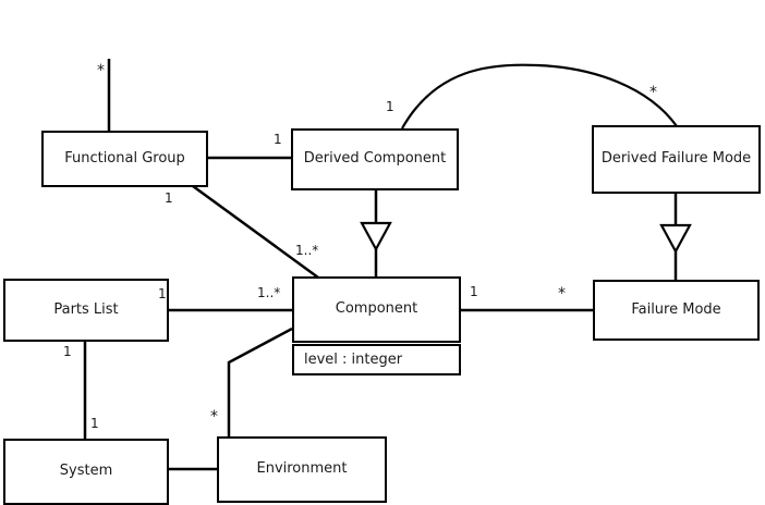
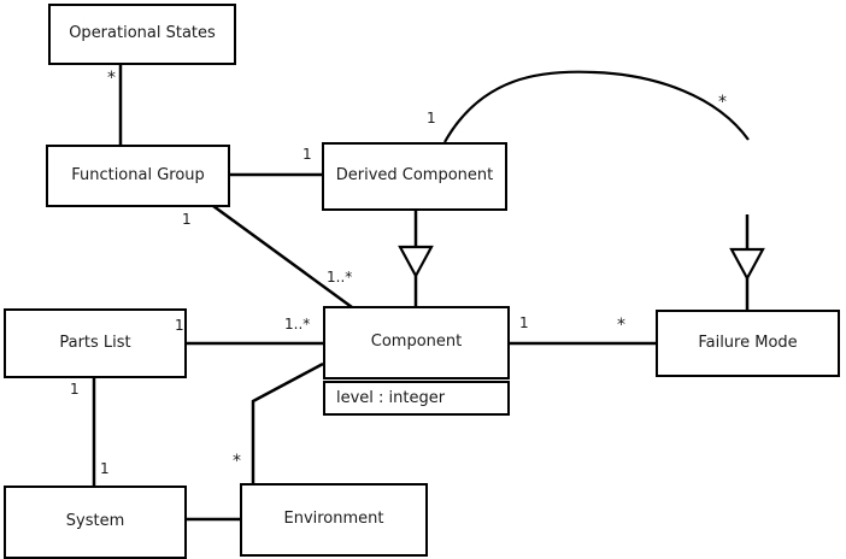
+ Operational States
  Functional Group
  Derived Component
- Derived Failure Mode
  Parts List
  Component
  level : integer
  Failure Mode
  System
  Environment
  *
  1
  1
  1
  *
  1..*
  1
  1..*
  1
  *
  1
  1
  *
